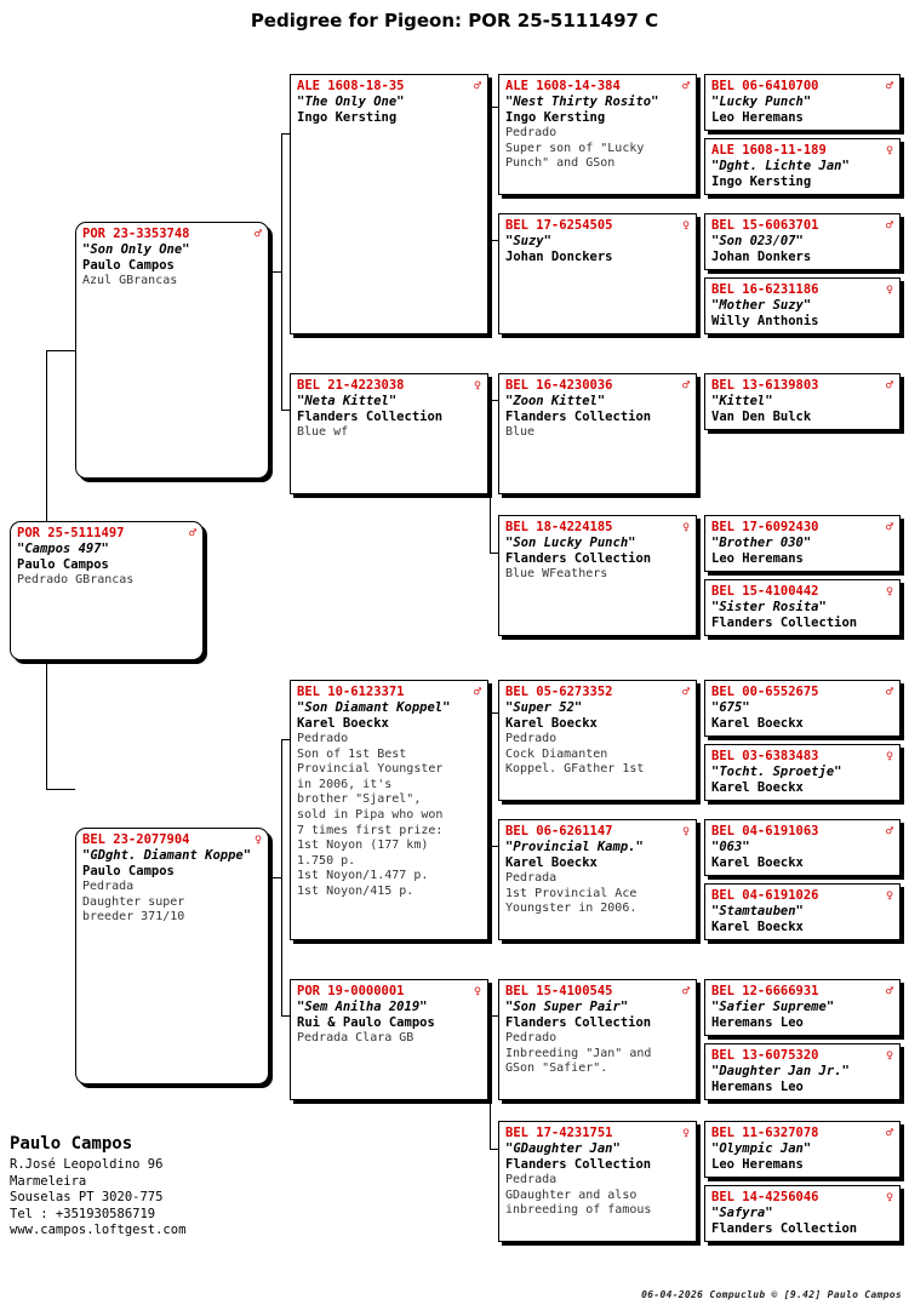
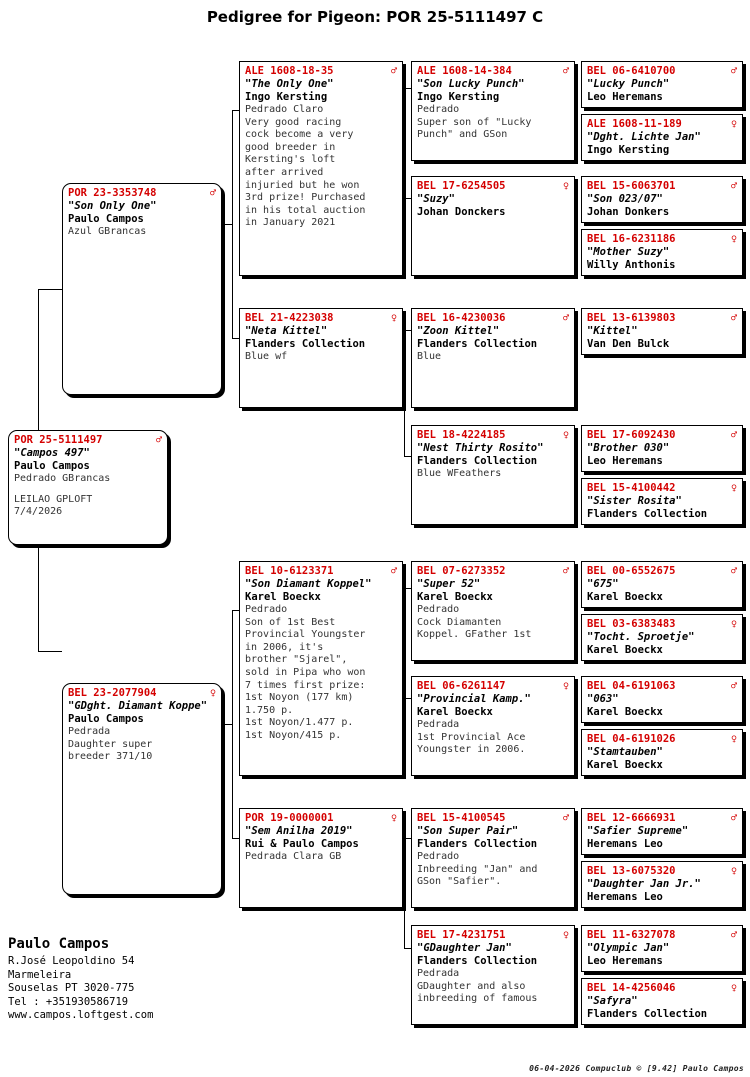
  Pedigree for Pigeon: POR 25-5111497 C
  ♂
  POR 25-5111497
  "Campos 497"
  Paulo Campos
  Pedrado GBrancas
+ LEILAO GPLOFT
+ 7/4/2026
  ♂
  POR 23-3353748
  "Son Only One"
  Paulo Campos
  Azul GBrancas
  ♀
  BEL 23-2077904
  "GDght. Diamant Koppe"
  Paulo Campos
  Pedrada
  Daughter super
  breeder 371/10
  ♂
  ALE 1608-18-35
  "The Only One"
  Ingo Kersting
+ Pedrado Claro
+ Very good racing
+ cock become a very
+ good breeder in
+ Kersting's loft
+ after arrived
+ injuried but he won
+ 3rd prize! Purchased
+ in his total auction
+ in January 2021
  ♀
  BEL 21-4223038
  "Neta Kittel"
  Flanders Collection
  Blue wf
  ♂
  BEL 10-6123371
  "Son Diamant Koppel"
  Karel Boeckx
  Pedrado
  Son of 1st Best
  Provincial Youngster
  in 2006, it's
  brother "Sjarel",
  sold in Pipa who won
  7 times first prize:
  1st Noyon (177 km)
  1.750 p.
  1st Noyon/1.477 p.
  1st Noyon/415 p.
  ♀
  POR 19-0000001
  "Sem Anilha 2019"
  Rui & Paulo Campos
  Pedrada Clara GB
  ♂
  ALE 1608-14-384
- "Nest Thirty Rosito"
+ "Son Lucky Punch"
  Ingo Kersting
  Pedrado
  Super son of "Lucky
  Punch" and GSon
  ♀
  BEL 17-6254505
  "Suzy"
  Johan Donckers
  ♂
  BEL 16-4230036
  "Zoon Kittel"
  Flanders Collection
  Blue
  ♀
  BEL 18-4224185
- "Son Lucky Punch"
+ "Nest Thirty Rosito"
  Flanders Collection
  Blue WFeathers
  ♂
- BEL 05-6273352
+ BEL 07-6273352
  "Super 52"
  Karel Boeckx
  Pedrado
  Cock Diamanten
  Koppel. GFather 1st
  ♀
  BEL 06-6261147
  "Provincial Kamp."
  Karel Boeckx
  Pedrada
  1st Provincial Ace
  Youngster in 2006.
  ♂
  BEL 15-4100545
  "Son Super Pair"
  Flanders Collection
  Pedrado
  Inbreeding "Jan" and
  GSon "Safier".
  ♀
  BEL 17-4231751
  "GDaughter Jan"
  Flanders Collection
  Pedrada
  GDaughter and also
  inbreeding of famous
  ♂
  BEL 06-6410700
  "Lucky Punch"
  Leo Heremans
  ♀
  ALE 1608-11-189
  "Dght. Lichte Jan"
  Ingo Kersting
  ♂
  BEL 15-6063701
  "Son 023/07"
  Johan Donkers
  ♀
  BEL 16-6231186
  "Mother Suzy"
  Willy Anthonis
  ♂
  BEL 13-6139803
  "Kittel"
  Van Den Bulck
  ♂
  BEL 17-6092430
  "Brother 030"
  Leo Heremans
  ♀
  BEL 15-4100442
  "Sister Rosita"
  Flanders Collection
  ♂
  BEL 00-6552675
  "675"
  Karel Boeckx
  ♀
  BEL 03-6383483
  "Tocht. Sproetje"
  Karel Boeckx
  ♂
  BEL 04-6191063
  "063"
  Karel Boeckx
  ♀
  BEL 04-6191026
  "Stamtauben"
  Karel Boeckx
  ♂
  BEL 12-6666931
  "Safier Supreme"
  Heremans Leo
  ♀
  BEL 13-6075320
  "Daughter Jan Jr."
  Heremans Leo
  ♂
  BEL 11-6327078
  "Olympic Jan"
  Leo Heremans
  ♀
  BEL 14-4256046
  "Safyra"
  Flanders Collection
  Paulo Campos
- R.José Leopoldino 96
+ R.José Leopoldino 54
  Marmeleira
  Souselas PT 3020-775
  Tel : +351930586719
  www.campos.loftgest.com
  06-04-2026 Compuclub © [9.42] Paulo Campos
